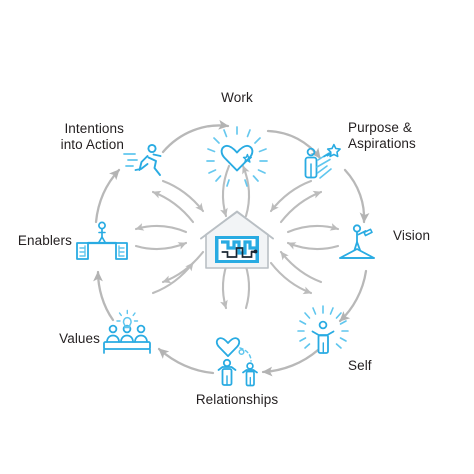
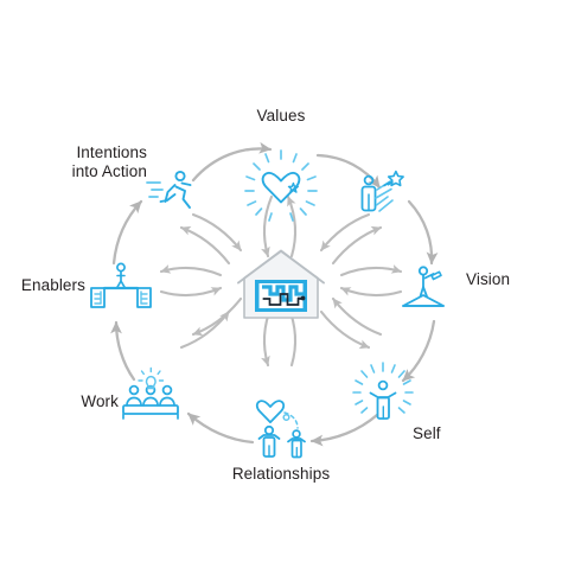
- Work
+ Values
- Purpose &
- Aspirations
  Vision
  Self
  Relationships
- Values
+ Work
  Enablers
  Intentions
  into Action
